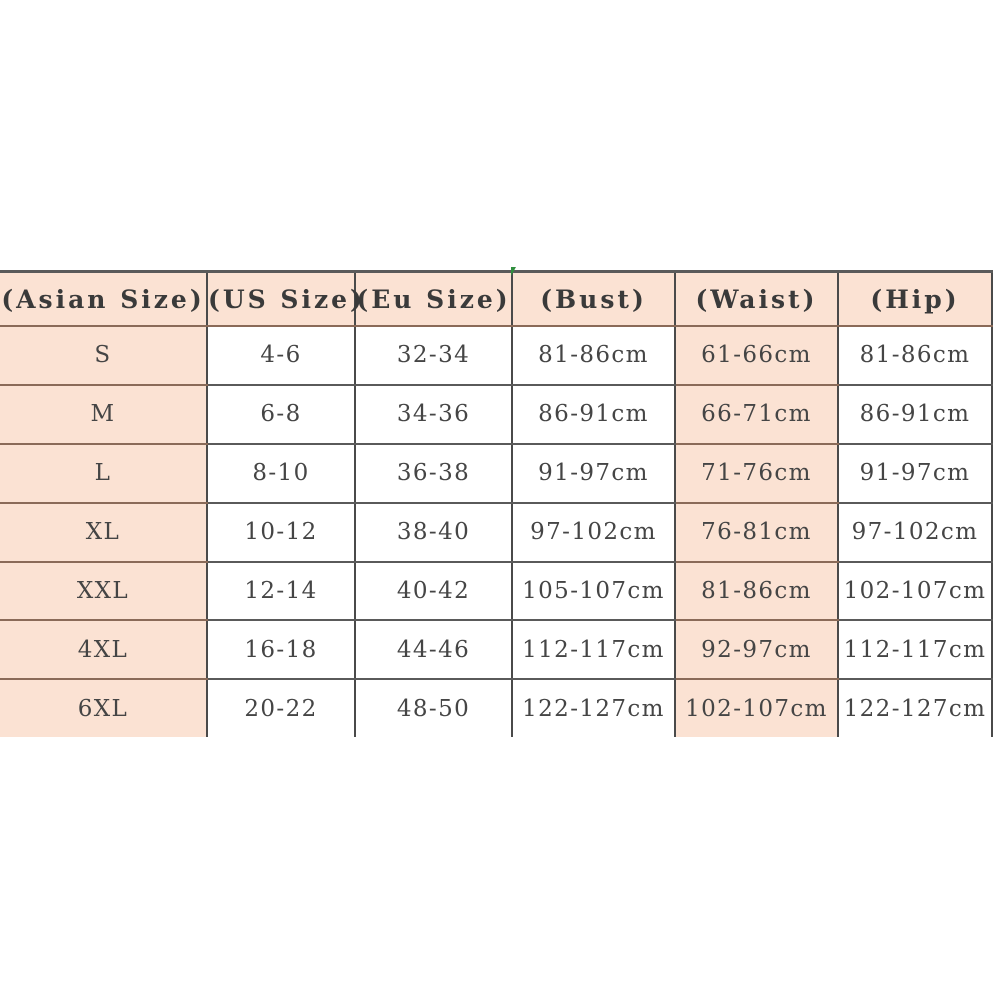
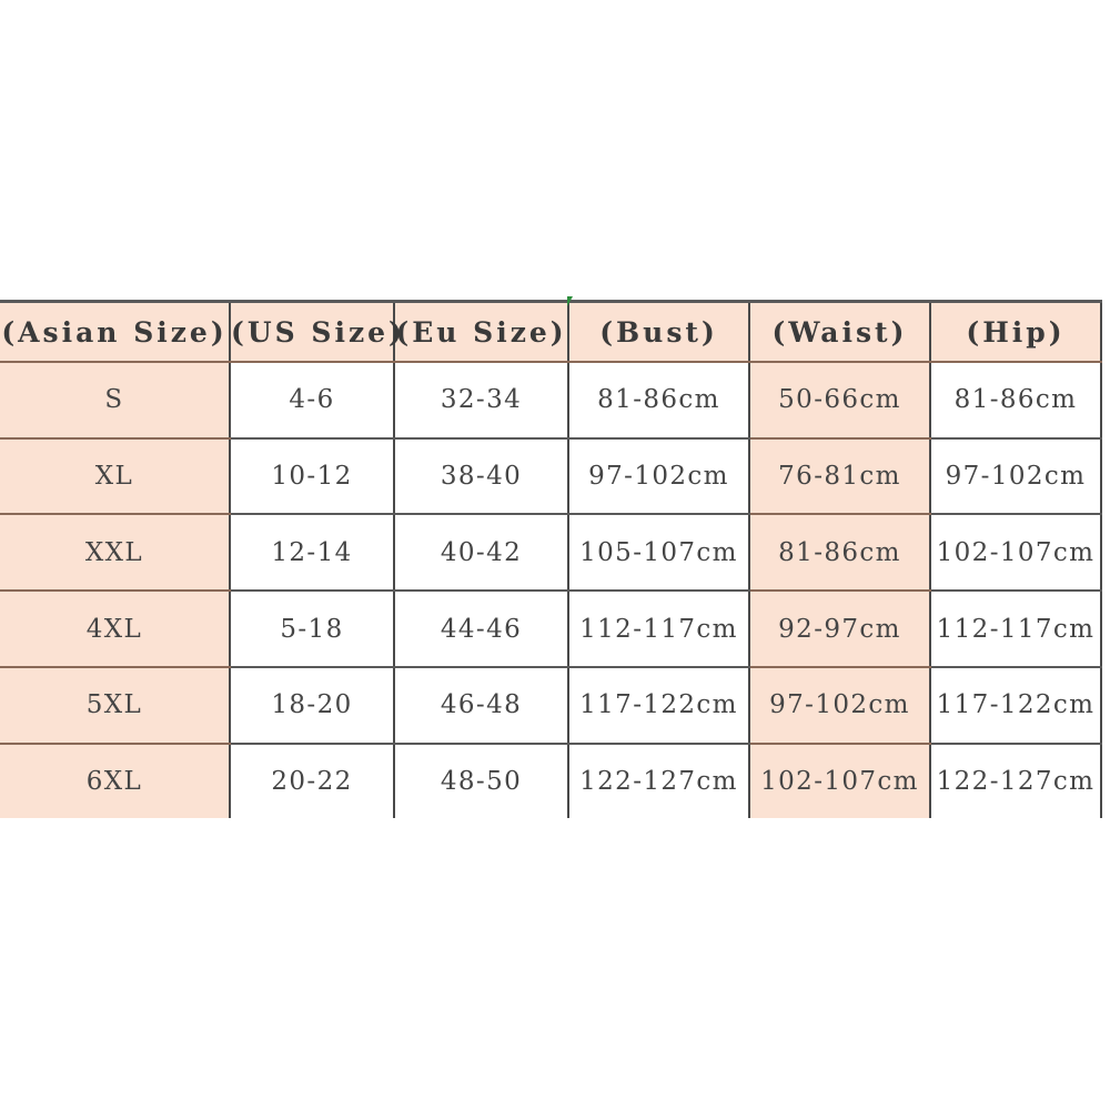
  (Asian Size)	(US Size	(Eu Size)	(Bust)	(Waist)	(Hip)
- S	4-6	32-34	81-86cm	61-66cm	81-86cm
+ S	4-6	32-34	81-86cm	50-66cm	81-86cm
- M	6-8	34-36	86-91cm	66-71cm	86-91cm
- L	8-10	36-38	91-97cm	71-76cm	91-97cm
  XL	10-12	38-40	97-102cm	76-81cm	97-102cm
  XXL	12-14	40-42	105-107cm	81-86cm	102-107cm
- 4XL	16-18	44-46	112-117cm	92-97cm	112-117cm
+ 4XL	5-18	44-46	112-117cm	92-97cm	112-117cm
+ 5XL	18-20	46-48	117-122cm	97-102cm	117-122cm
  6XL	20-22	48-50	122-127cm	102-107cm	122-127cm
